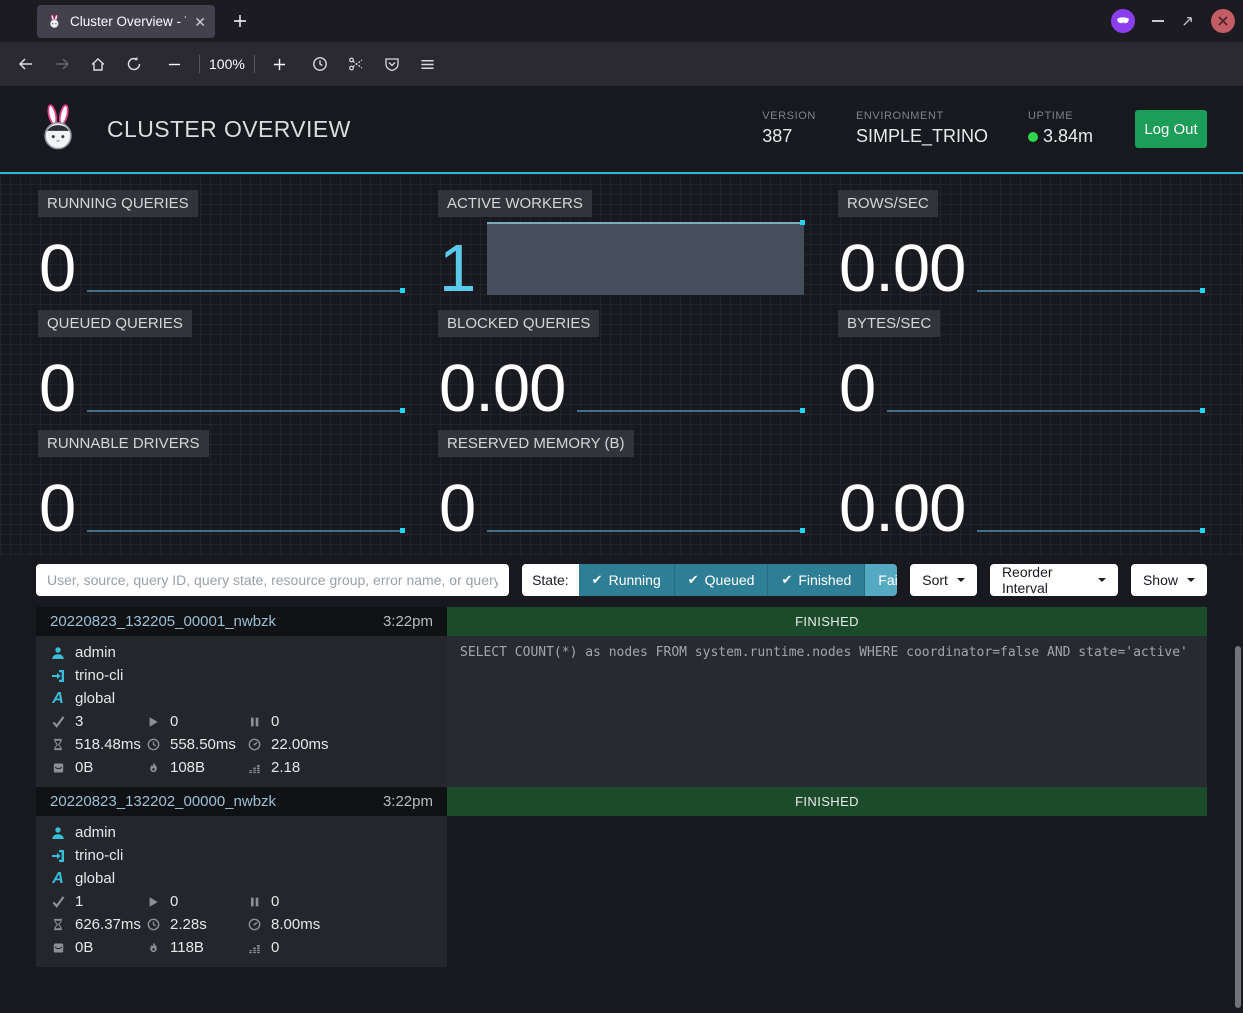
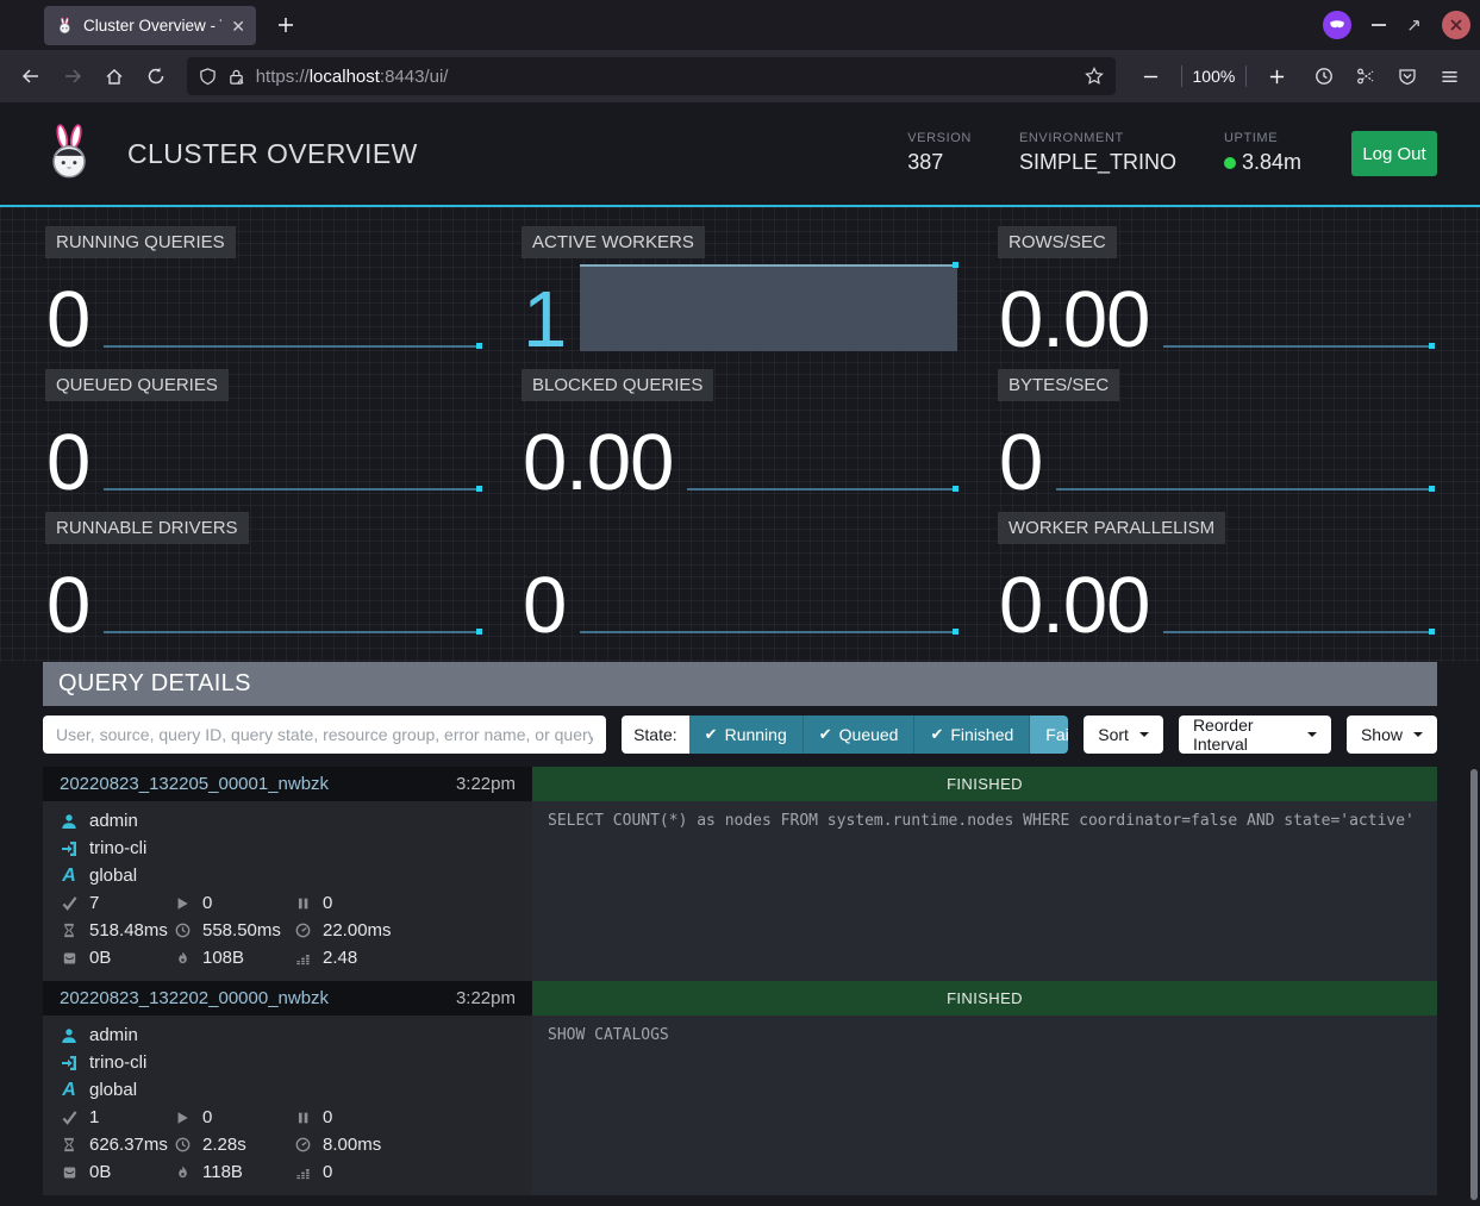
  Cluster Overview -
  ✕
+ https://localhost:8443/ui/
  100%
  CLUSTER OVERVIEW
  VERSION
  387
  ENVIRONMENT
  SIMPLE_TRINO
  UPTIME
  3.84m
  Log Out
  RUNNING QUERIES
  0
  ACTIVE WORKERS
  1
  ROWS/SEC
  0.00
  QUEUED QUERIES
  0
  BLOCKED QUERIES
  0.00
  BYTES/SEC
  0
  RUNNABLE DRIVERS
  0
- RESERVED MEMORY (B)
  0
+ WORKER PARALLELISM
  0.00
+ QUERY DETAILS
  User, source, query ID, query state, resource group, error name, or query
  State:
  ✔
  Running
  ✔
  Queued
  ✔
  Finished
  Sort
  Reorder Interval
  Show
  20220823_132205_00001_nwbzk
  3:22pm
  FINISHED
  admin
  trino-cli
  A
  global
- 3
+ 7
  0
  0
  518.48ms
  558.50ms
  22.00ms
  0B
  108B
- 2.18
+ 2.48
  SELECT COUNT(*) as nodes FROM system.runtime.nodes WHERE coordinator=false AND state='active'
  20220823_132202_00000_nwbzk
  3:22pm
  FINISHED
  admin
  trino-cli
  A
  global
  1
  0
  0
  626.37ms
  2.28s
  8.00ms
  0B
  118B
  0
+ SHOW CATALOGS
